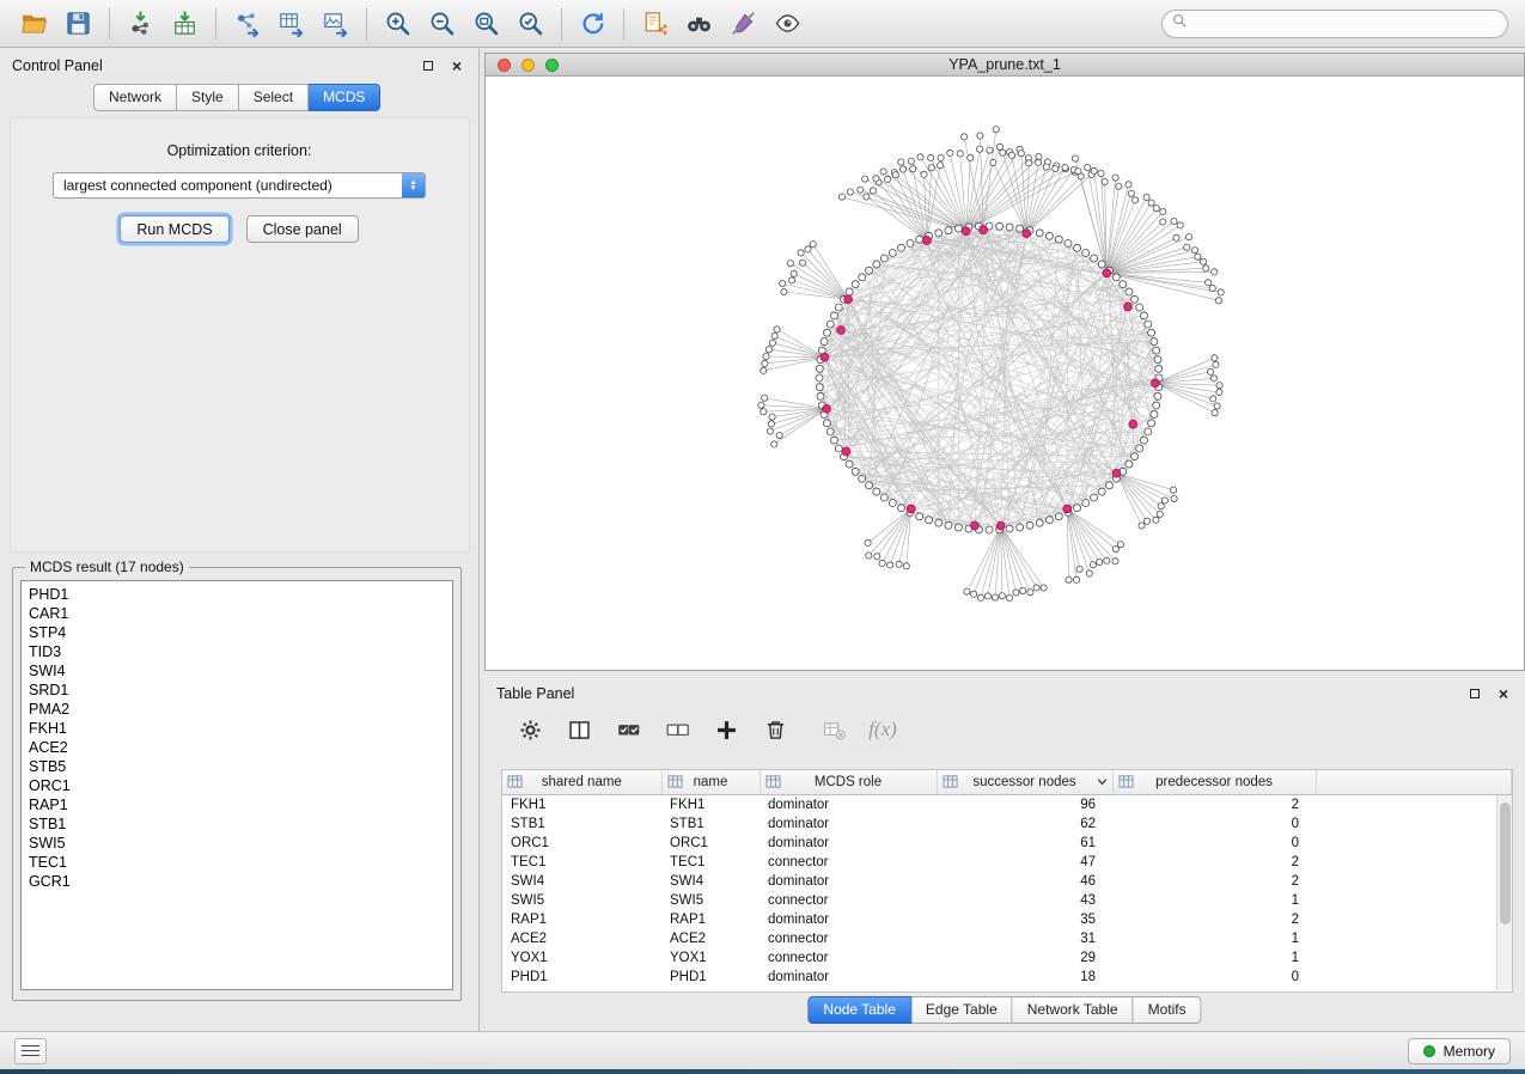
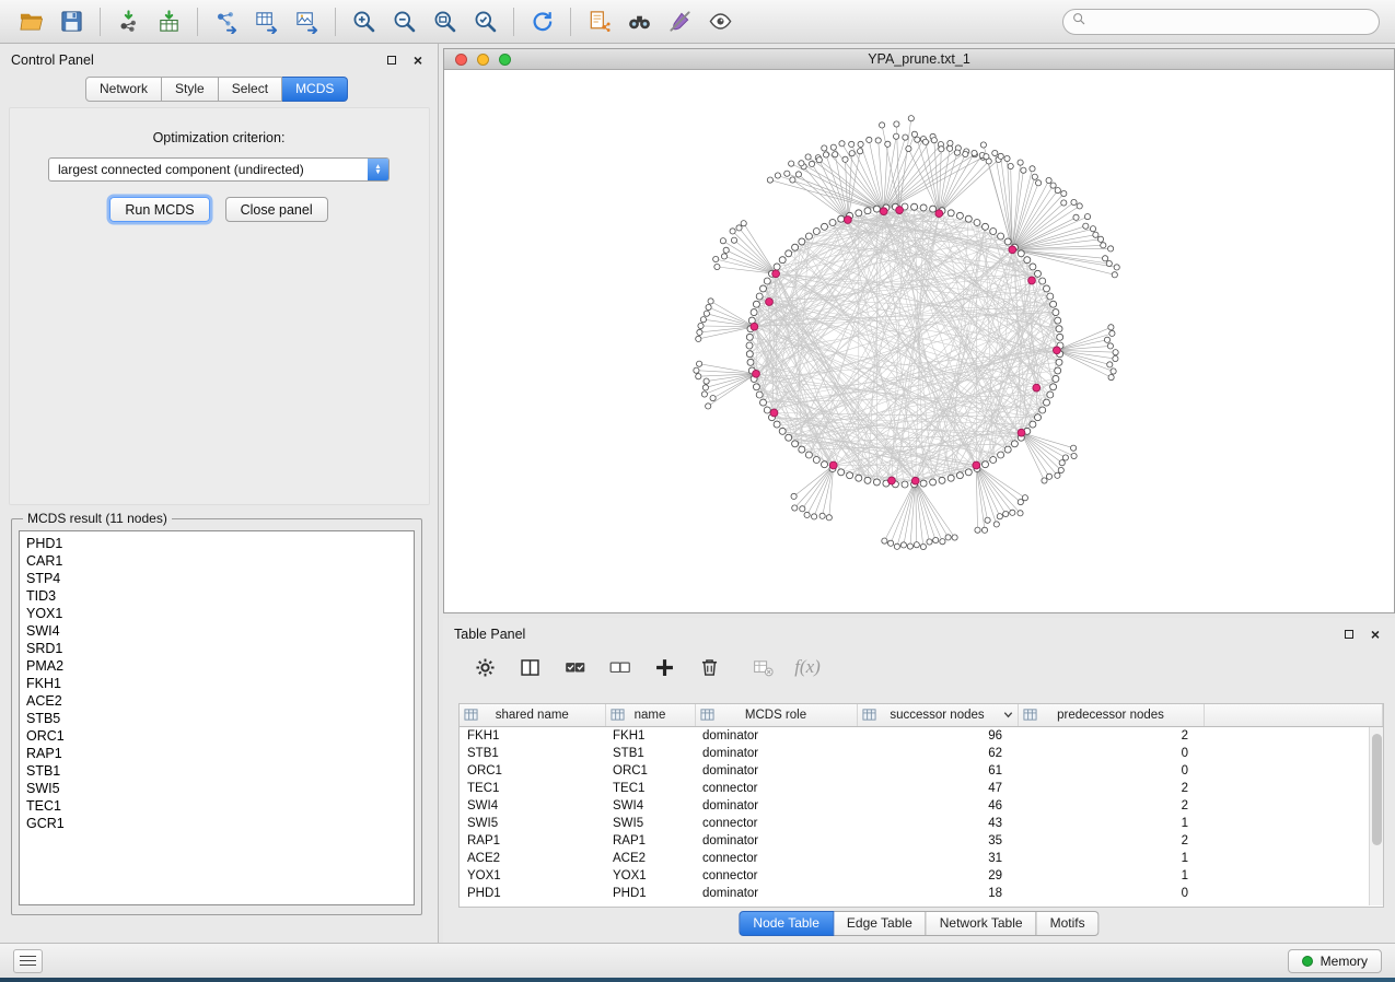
  Control Panel
  ×
  Network
  Style
  Select
  MCDS
  Optimization criterion:
  largest connected component (undirected)
  Run MCDS
  Close panel
- MCDS result (17 nodes)
+ MCDS result (11 nodes)
  PHD1
  CAR1
  STP4
  TID3
+ YOX1
  SWI4
  SRD1
  PMA2
  FKH1
  ACE2
  STB5
  ORC1
  RAP1
  STB1
  SWI5
  TEC1
  GCR1
  YPA_prune.txt_1
  Table Panel
  ×
  f(x)
  shared name	name	MCDS role	successor nodes	predecessor nodes
  FKH1	FKH1	dominator	96	2
  STB1	STB1	dominator	62	0
  ORC1	ORC1	dominator	61	0
  TEC1	TEC1	connector	47	2
  SWI4	SWI4	dominator	46	2
  SWI5	SWI5	connector	43	1
  RAP1	RAP1	dominator	35	2
  ACE2	ACE2	connector	31	1
  YOX1	YOX1	connector	29	1
  PHD1	PHD1	dominator	18	0
  Node Table
  Edge Table
  Network Table
  Motifs
  Memory
